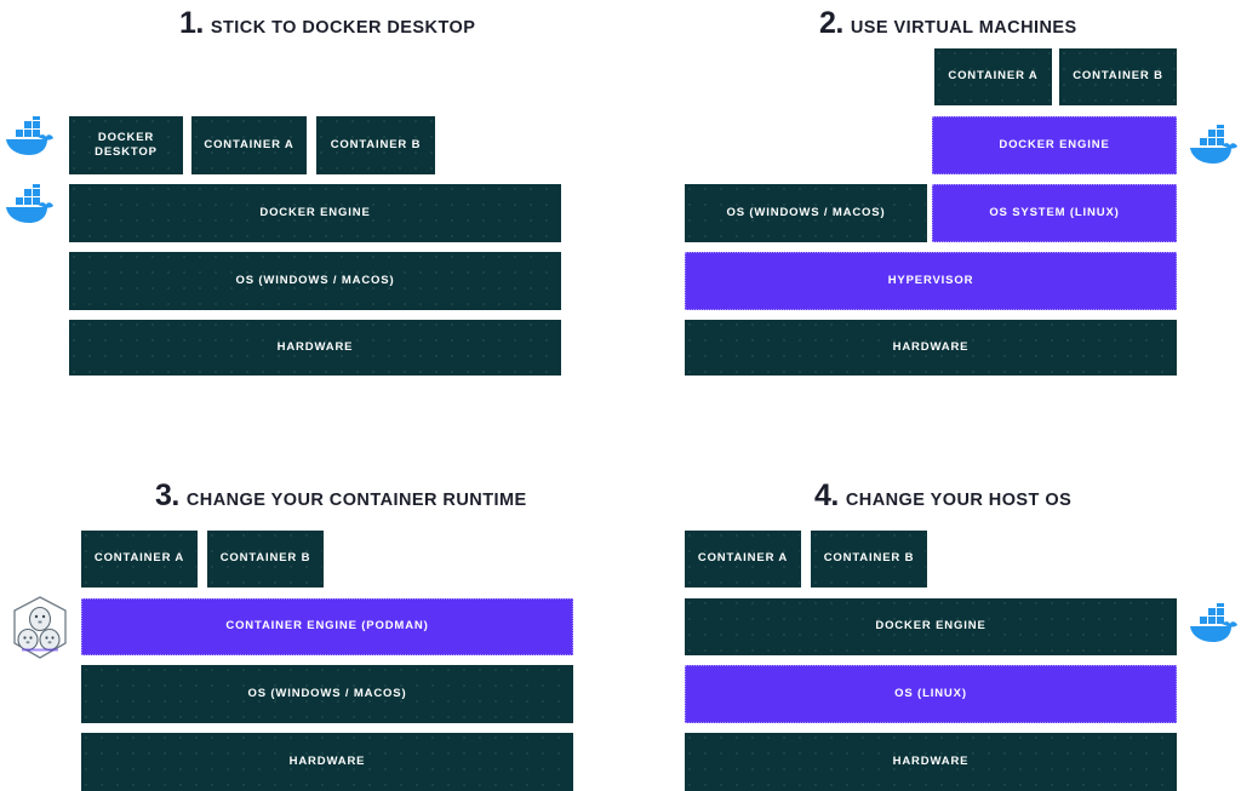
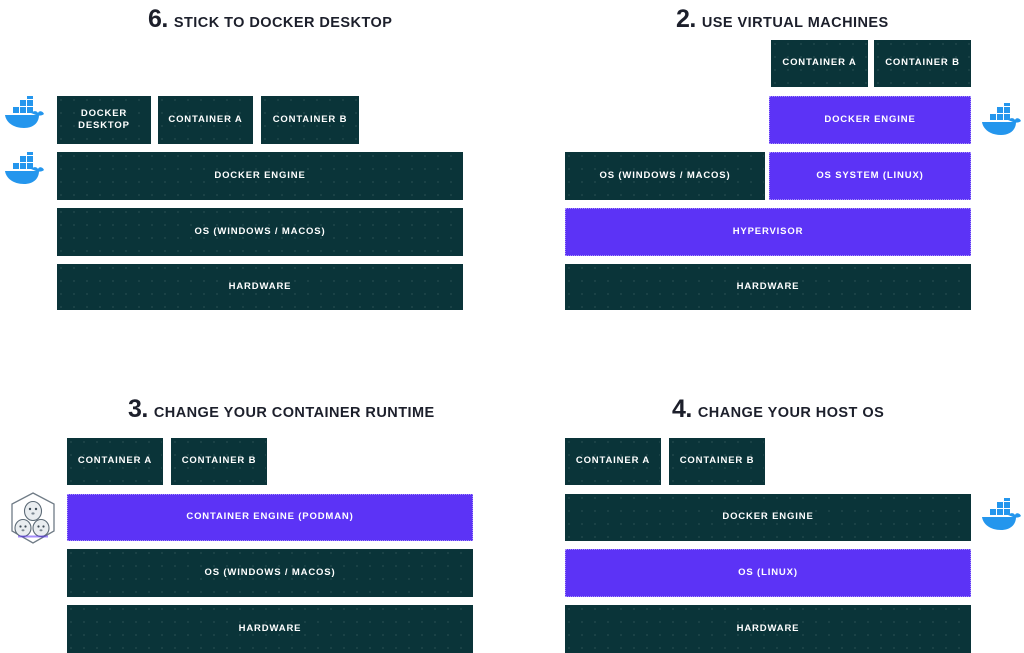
- 1.
+ 6.
  STICK TO DOCKER DESKTOP
  DOCKER
  DESKTOP
  CONTAINER A
  CONTAINER B
  DOCKER ENGINE
  OS (WINDOWS / MACOS)
  HARDWARE
  2.
  USE VIRTUAL MACHINES
  CONTAINER A
  CONTAINER B
  DOCKER ENGINE
  OS (WINDOWS / MACOS)
  OS SYSTEM (LINUX)
  HYPERVISOR
  HARDWARE
  3.
  CHANGE YOUR CONTAINER RUNTIME
  CONTAINER A
  CONTAINER B
  CONTAINER ENGINE (PODMAN)
  OS (WINDOWS / MACOS)
  HARDWARE
  4.
  CHANGE YOUR HOST OS
  CONTAINER A
  CONTAINER B
  DOCKER ENGINE
  OS (LINUX)
  HARDWARE
